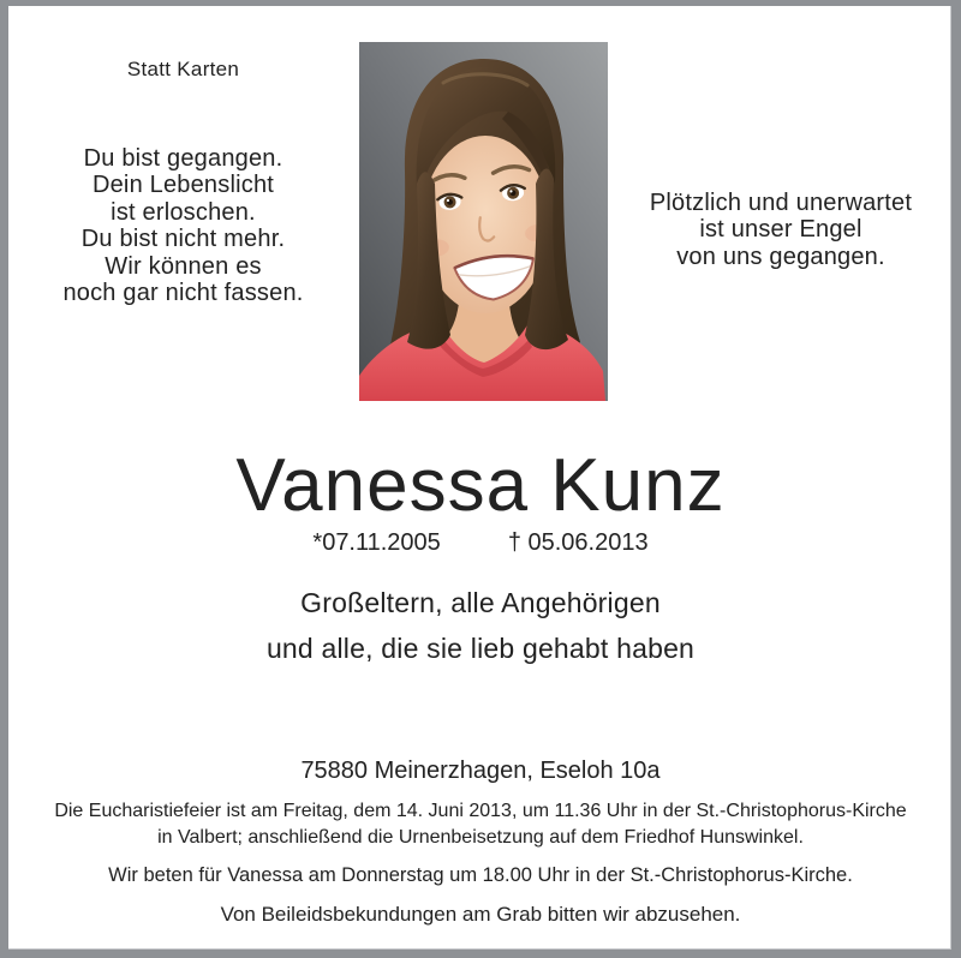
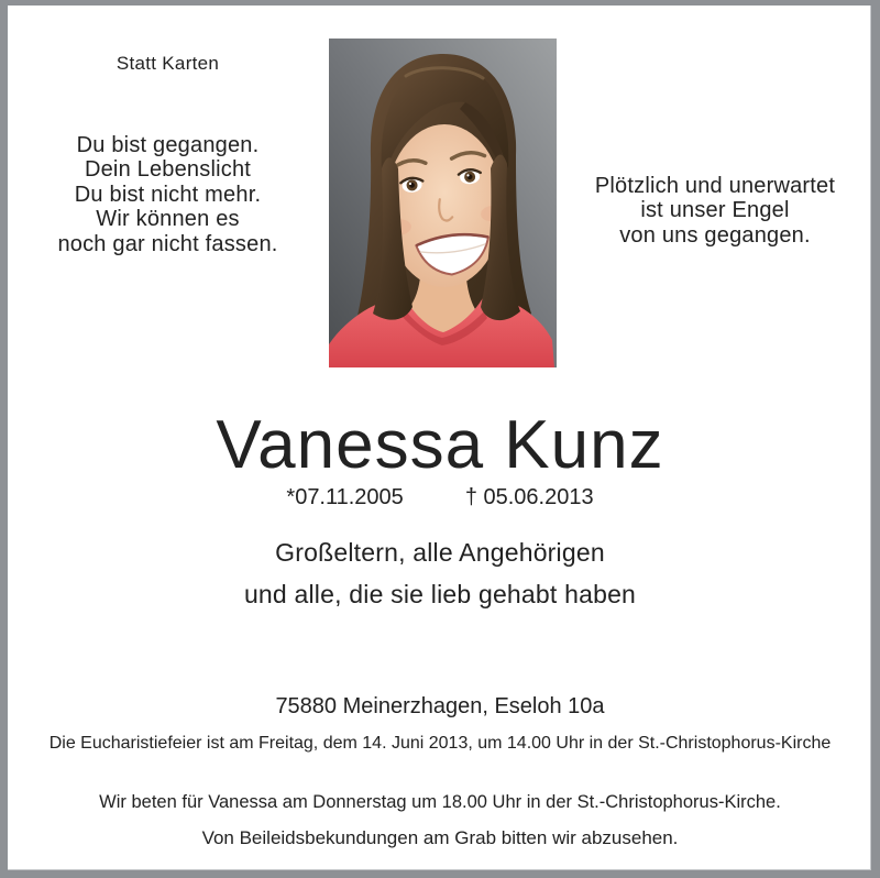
  Statt Karten
  Du bist gegangen.
  Dein Lebenslicht
- ist erloschen.
  Du bist nicht mehr.
  Wir können es
  noch gar nicht fassen.
  Plötzlich und unerwartet
  ist unser Engel
  von uns gegangen.
  Vanessa Kunz
  *07.11.2005 † 05.06.2013
  Großeltern, alle Angehörigen
  und alle, die sie lieb gehabt haben
  75880 Meinerzhagen, Eseloh 10a
- Die Eucharistiefeier ist am Freitag, dem 14. Juni 2013, um 11.36 Uhr in der St.-Christophorus-Kirche
+ Die Eucharistiefeier ist am Freitag, dem 14. Juni 2013, um 14.00 Uhr in der St.-Christophorus-Kirche
- in Valbert; anschließend die Urnenbeisetzung auf dem Friedhof Hunswinkel.
  Wir beten für Vanessa am Donnerstag um 18.00 Uhr in der St.-Christophorus-Kirche.
  Von Beileidsbekundungen am Grab bitten wir abzusehen.
